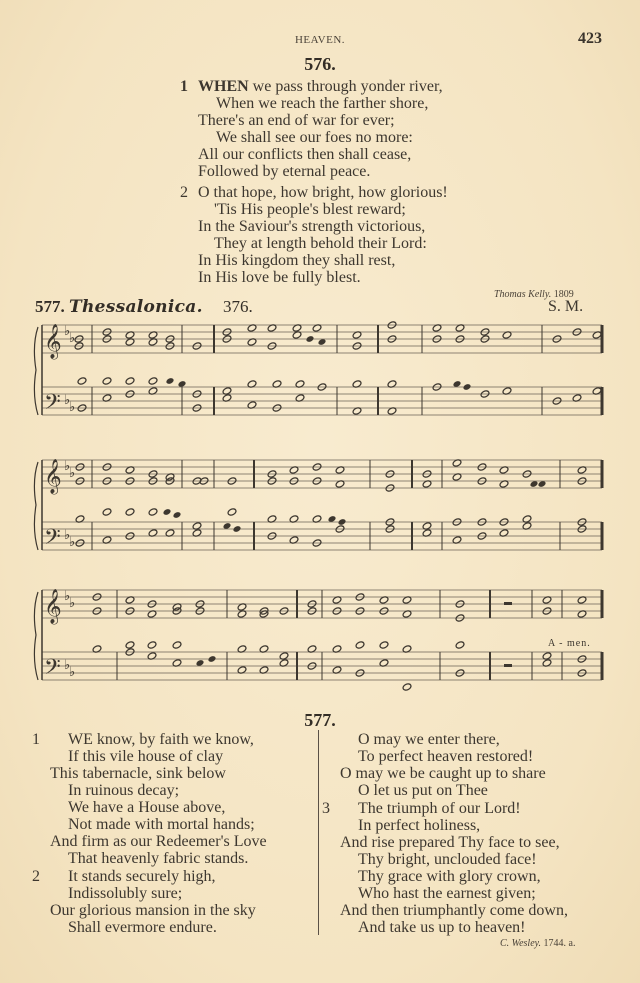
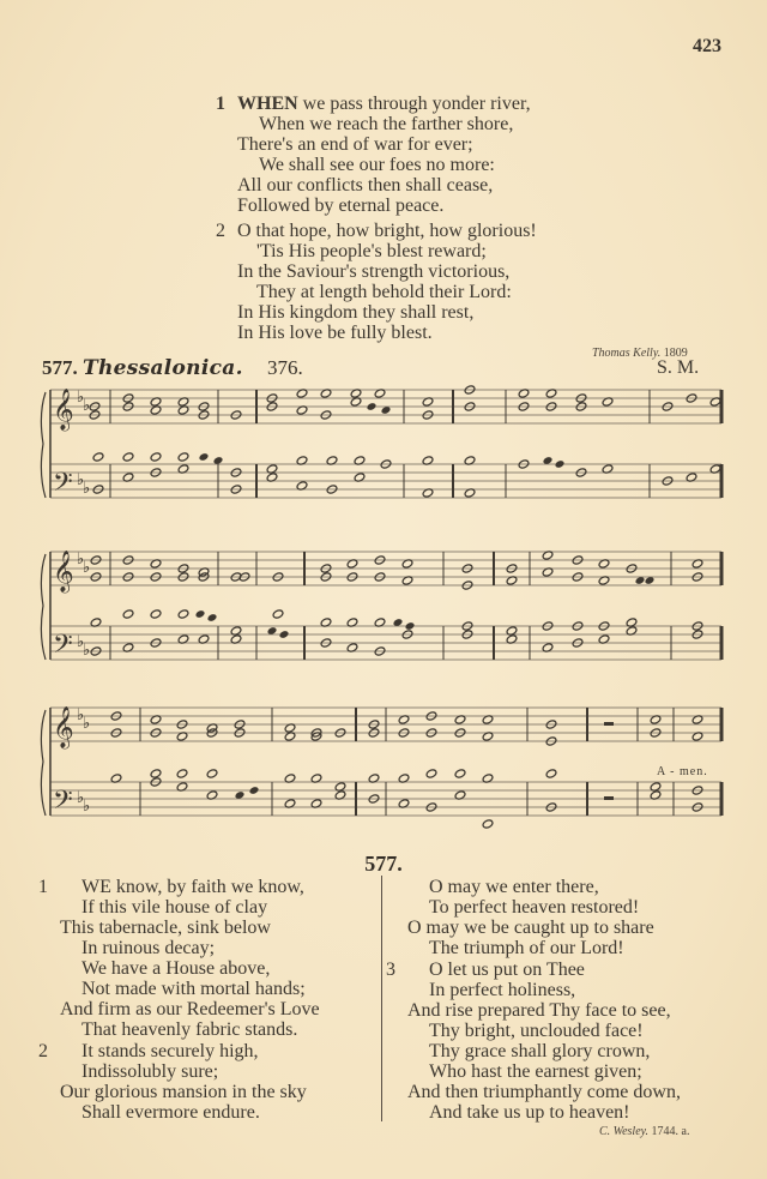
- HEAVEN.
  423
- 576.
  1
  WHEN we pass through yonder river,
  When we reach the farther shore,
  There's an end of war for ever;
  We shall see our foes no more:
  All our conflicts then shall cease,
  Followed by eternal peace.
  2
  O that hope, how bright, how glorious!
  'Tis His people's blest reward;
  In the Saviour's strength victorious,
  They at length behold their Lord:
  In His kingdom they shall rest,
  In His love be fully blest.
  Thomas Kelly. 1809
  577. Thessalonica. 376.
  S. M.
  𝄞
  𝄢
  ♭
  ♭
  ♭
  ♭
  𝄞
  𝄢
  ♭
  ♭
  ♭
  ♭
  𝄞
  𝄢
  ♭
  ♭
  ♭
  ♭
  A - men.
  577.
  1
  WE know, by faith we know,
  If this vile house of clay
  This tabernacle, sink below
  In ruinous decay;
  We have a House above,
  Not made with mortal hands;
  And firm as our Redeemer's Love
  That heavenly fabric stands.
  2
  It stands securely high,
  Indissolubly sure;
  Our glorious mansion in the sky
  Shall evermore endure.
  O may we enter there,
  To perfect heaven restored!
  O may we be caught up to share
- O let us put on Thee
+ The triumph of our Lord!
  3
- The triumph of our Lord!
+ O let us put on Thee
  In perfect holiness,
  And rise prepared Thy face to see,
  Thy bright, unclouded face!
- Thy grace with glory crown,
+ Thy grace shall glory crown,
  Who hast the earnest given;
  And then triumphantly come down,
  And take us up to heaven!
  C. Wesley. 1744. a.
